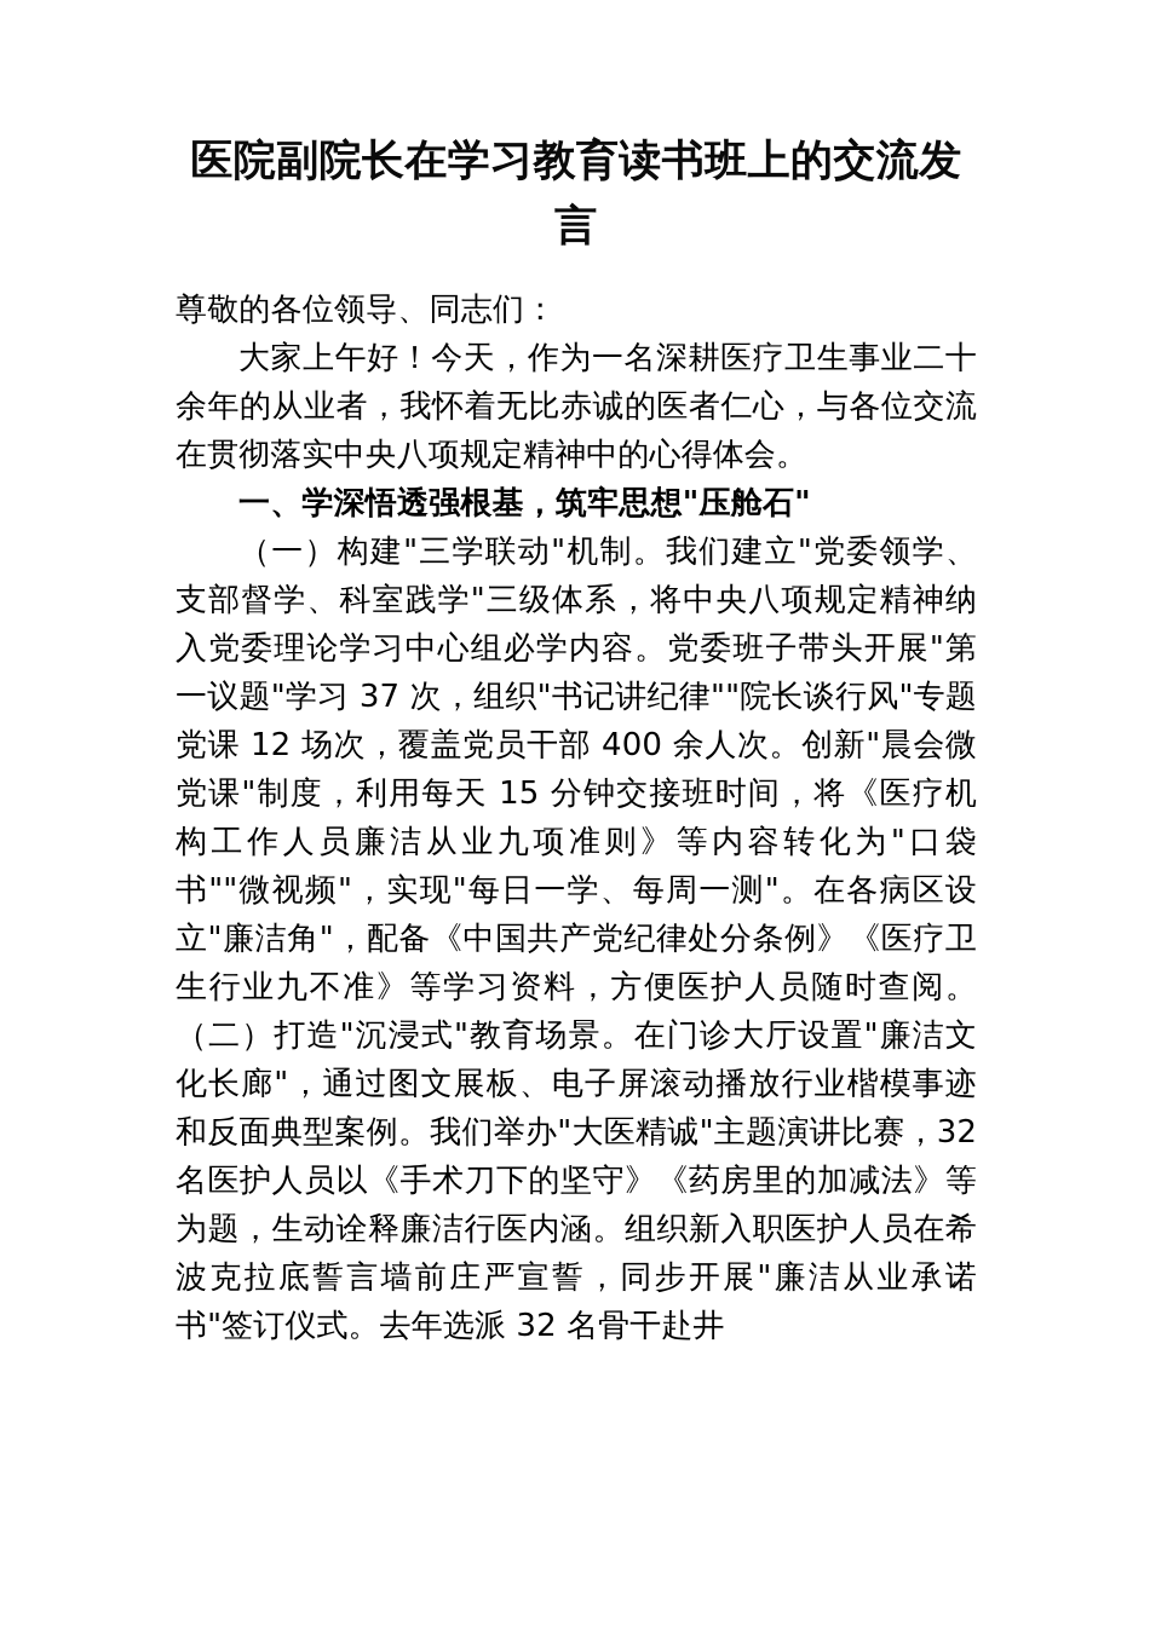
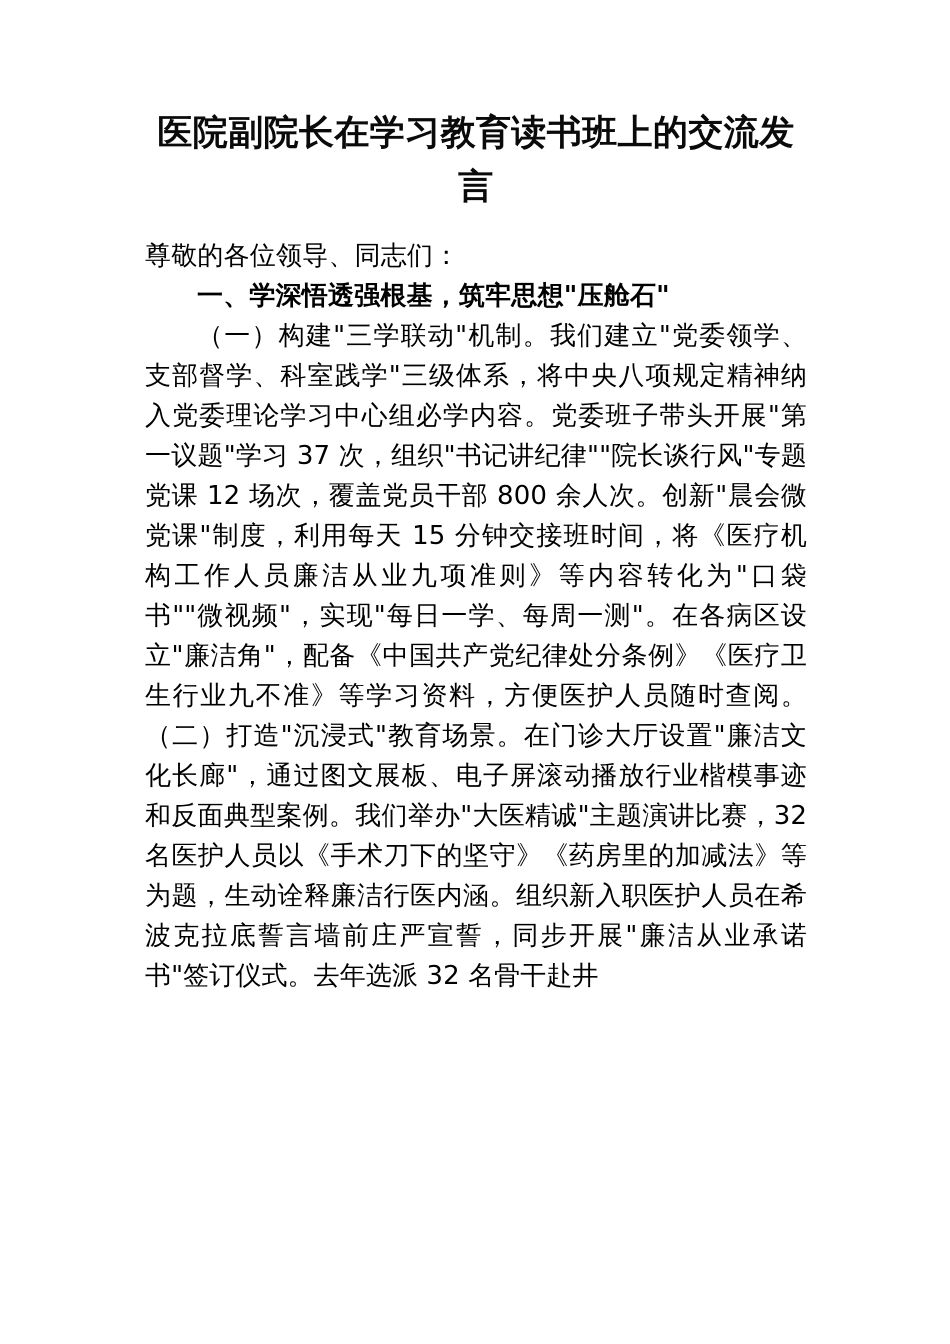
  医院副院长在学习教育读书班上的交流发言
  尊敬的各位领导、同志们：
- 大家上午好！今天，作为一名深耕医疗卫生事业二十余年的从业者，我怀着无比赤诚的医者仁心，与各位交流在贯彻落实中央八项规定精神中的心得体会。
  一、学深悟透强根基，筑牢思想"压舱石"
- （一）构建"三学联动"机制。我们建立"党委领学、支部督学、科室践学"三级体系，将中央八项规定精神纳入党委理论学习中心组必学内容。党委班子带头开展"第一议题"学习 37 次，组织"书记讲纪律""院长谈行风"专题党课 12 场次，覆盖党员干部 400 余人次。创新"晨会微党课"制度，利用每天 15 分钟交接班时间，将《医疗机构工作人员廉洁从业九项准则》等内容转化为"口袋书""微视频"，实现"每日一学、每周一测"。在各病区设立"廉洁角"，配备《中国共产党纪律处分条例》《医疗卫生行业九不准》等学习资料，方便医护人员随时查阅。（二）打造"沉浸式"教育场景。在门诊大厅设置"廉洁文化长廊"，通过图文展板、电子屏滚动播放行业楷模事迹和反面典型案例。我们举办"大医精诚"主题演讲比赛，32 名医护人员以《手术刀下的坚守》《药房里的加减法》等为题，生动诠释廉洁行医内涵。组织新入职医护人员在希波克拉底誓言墙前庄严宣誓，同步开展"廉洁从业承诺书"签订仪式。去年选派 32 名骨干赴井
+ （一）构建"三学联动"机制。我们建立"党委领学、支部督学、科室践学"三级体系，将中央八项规定精神纳入党委理论学习中心组必学内容。党委班子带头开展"第一议题"学习 37 次，组织"书记讲纪律""院长谈行风"专题党课 12 场次，覆盖党员干部 800 余人次。创新"晨会微党课"制度，利用每天 15 分钟交接班时间，将《医疗机构工作人员廉洁从业九项准则》等内容转化为"口袋书""微视频"，实现"每日一学、每周一测"。在各病区设立"廉洁角"，配备《中国共产党纪律处分条例》《医疗卫生行业九不准》等学习资料，方便医护人员随时查阅。（二）打造"沉浸式"教育场景。在门诊大厅设置"廉洁文化长廊"，通过图文展板、电子屏滚动播放行业楷模事迹和反面典型案例。我们举办"大医精诚"主题演讲比赛，32 名医护人员以《手术刀下的坚守》《药房里的加减法》等为题，生动诠释廉洁行医内涵。组织新入职医护人员在希波克拉底誓言墙前庄严宣誓，同步开展"廉洁从业承诺书"签订仪式。去年选派 32 名骨干赴井
